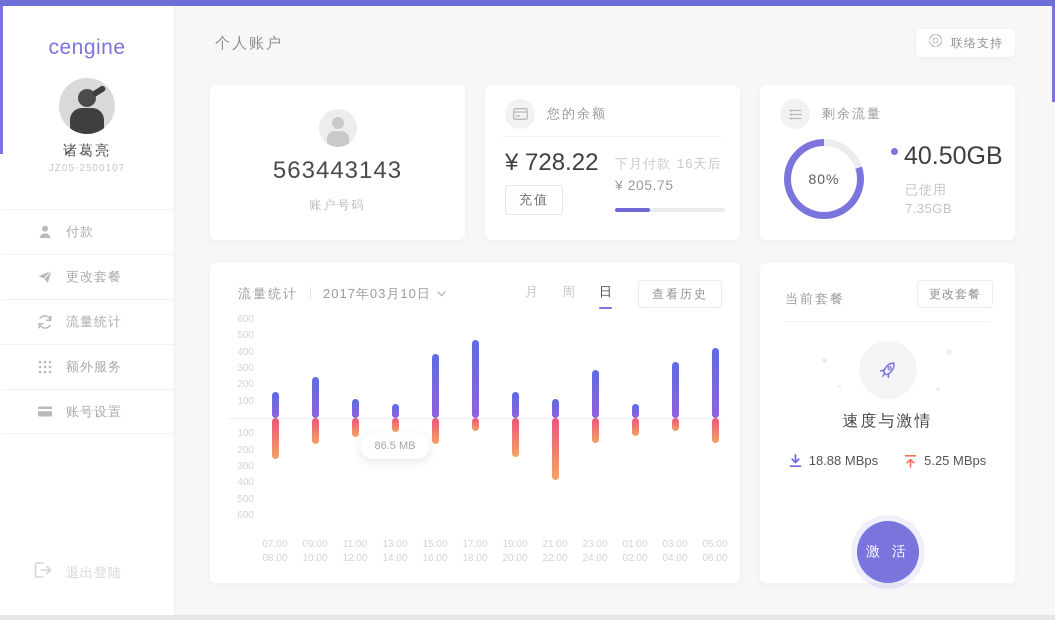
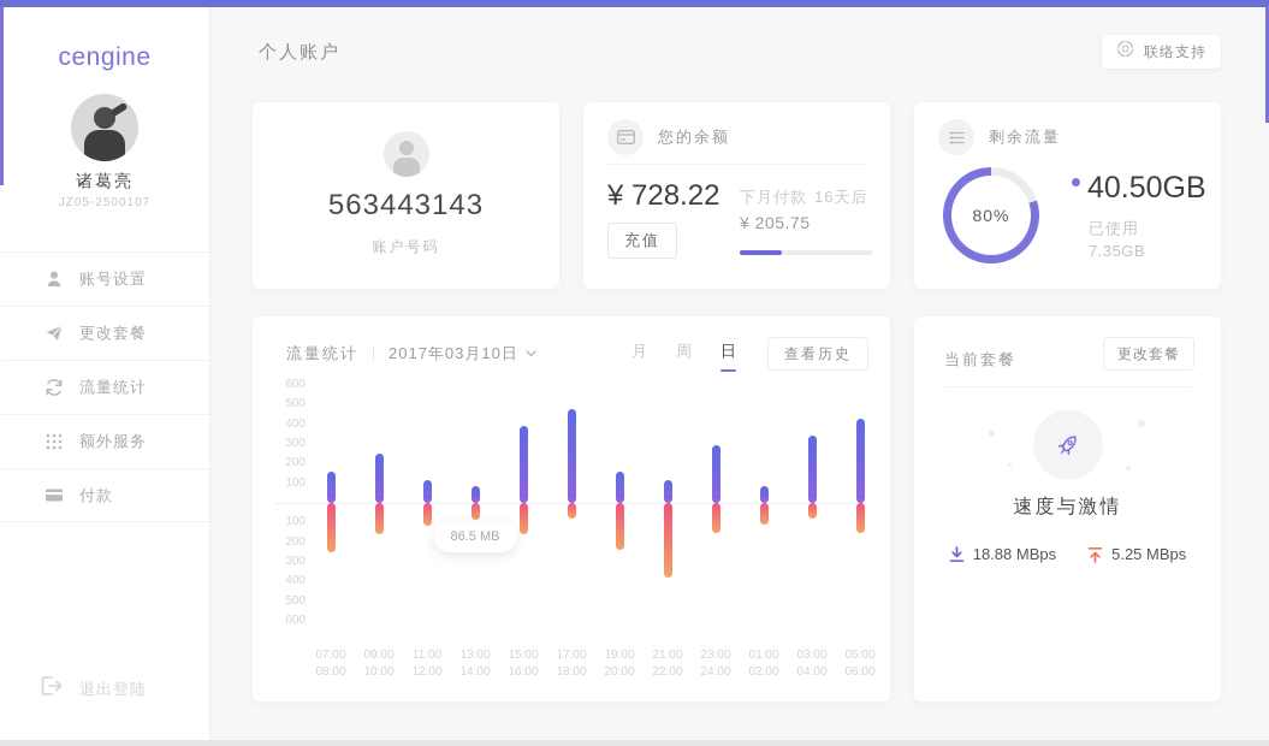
  cengine
  诸葛亮
  JZ05-2500107
- 付款
+ 账号设置
  更改套餐
  流量统计
  额外服务
- 账号设置
+ 付款
  退出登陆
  个人账户
  联络支持
  563443143
  账户号码
  您的余额
  ¥ 728.22
  充值
  下月付款 16天后
  ¥ 205.75
  剩余流量
  80%
  40.50GB
  已使用
  7.35GB
  流量统计
  2017年03月10日
  月
  周
  日
  查看历史
  600
  600
  500
  500
  400
  400
  300
  300
  200
  200
  100
  100
  07:00
  08:00
  09:00
  10:00
  11:00
  12:00
  13:00
  14:00
  15:00
  16:00
  17:00
  18:00
  19:00
  20:00
  21:00
  22:00
  23:00
  24:00
  01:00
  02:00
  03:00
  04:00
  05:00
  06:00
  86.5 MB
  当前套餐
  更改套餐
  速度与激情
  18.88 MBps
  5.25 MBps
- 激 活
